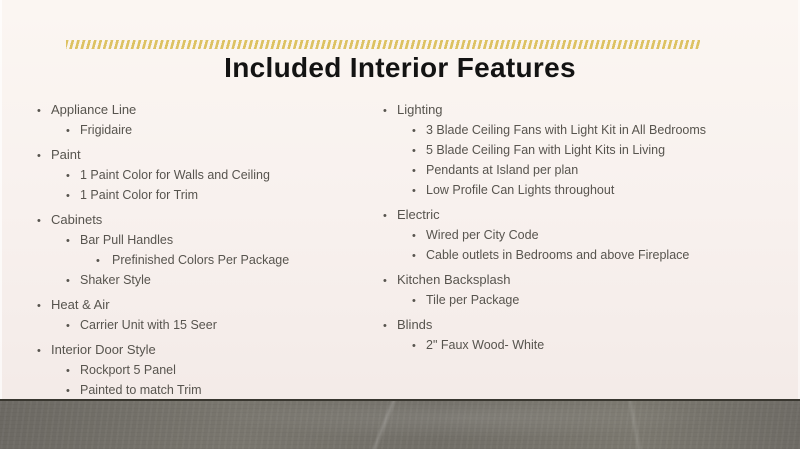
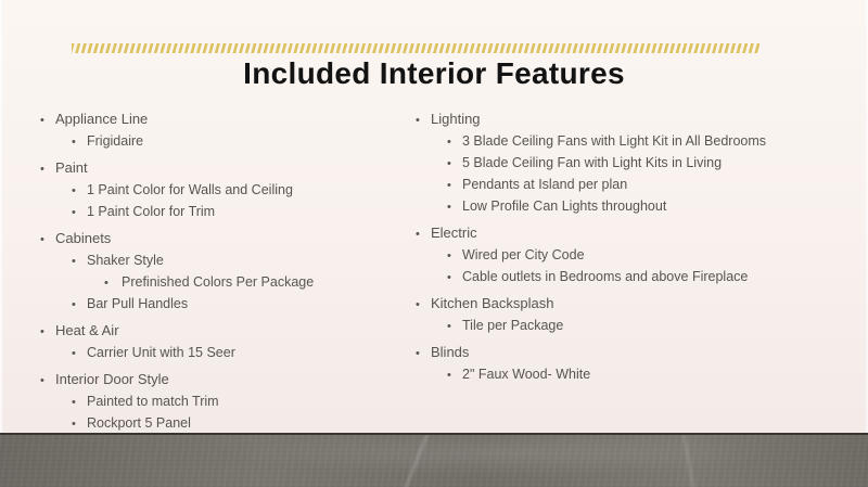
  Included Interior Features
  •
  Appliance Line
  •
  Frigidaire
  •
  Paint
  •
  1 Paint Color for Walls and Ceiling
  •
  1 Paint Color for Trim
  •
  Cabinets
  •
- Bar Pull Handles
+ Shaker Style
  •
  Prefinished Colors Per Package
  •
- Shaker Style
+ Bar Pull Handles
  •
  Heat & Air
  •
  Carrier Unit with 15 Seer
  •
  Interior Door Style
  •
- Rockport 5 Panel
+ Painted to match Trim
  •
- Painted to match Trim
+ Rockport 5 Panel
  •
  Lighting
  •
  3 Blade Ceiling Fans with Light Kit in All Bedrooms
  •
  5 Blade Ceiling Fan with Light Kits in Living
  •
  Pendants at Island per plan
  •
  Low Profile Can Lights throughout
  •
  Electric
  •
  Wired per City Code
  •
  Cable outlets in Bedrooms and above Fireplace
  •
  Kitchen Backsplash
  •
  Tile per Package
  •
  Blinds
  •
  2" Faux Wood- White
